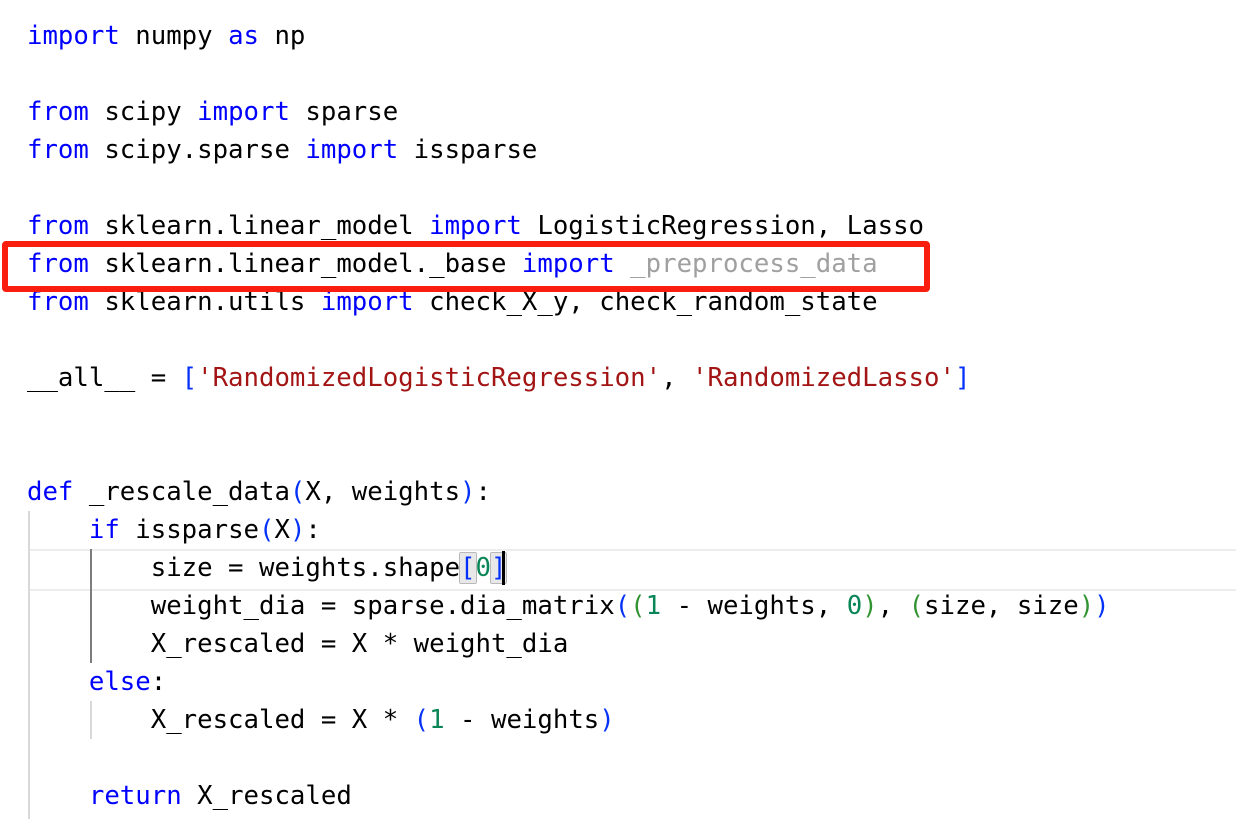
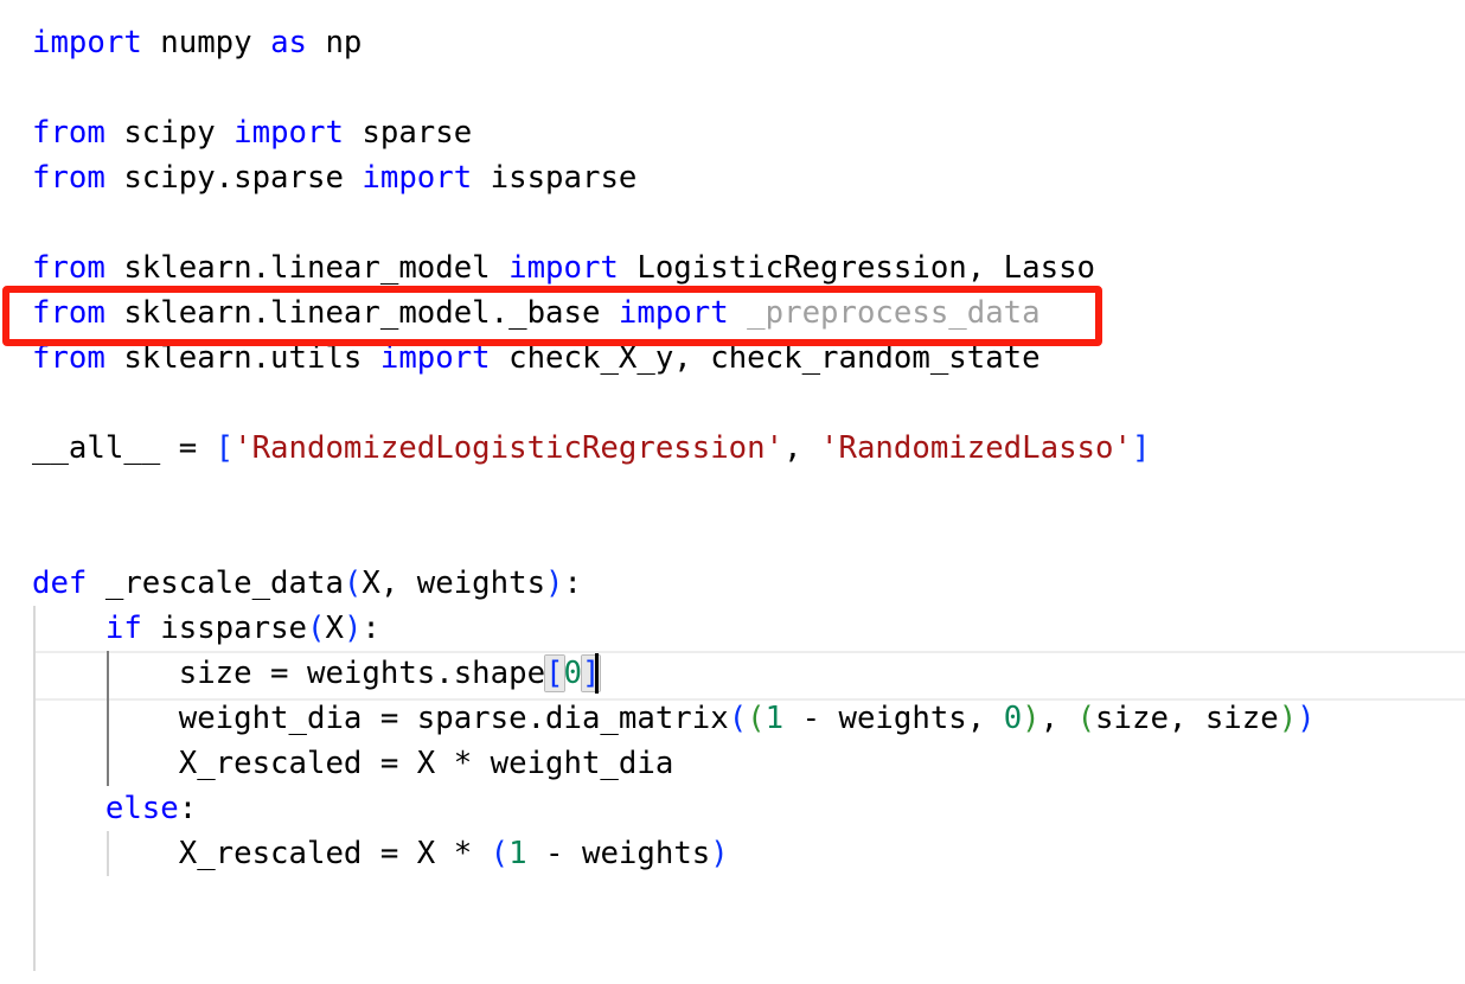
  import numpy as np
  from scipy import sparse
  from scipy.sparse import issparse
  from sklearn.linear_model import LogisticRegression, Lasso
  from sklearn.linear_model._base import _preprocess_data
  from sklearn.utils import check_X_y, check_random_state
  __all__ = ['RandomizedLogisticRegression', 'RandomizedLasso']
  def _rescale_data(X, weights):
  if issparse(X):
  size = weights.shape[0]
  weight_dia = sparse.dia_matrix((1 - weights, 0), (size, size))
  X_rescaled = X * weight_dia
  else:
  X_rescaled = X * (1 - weights)
- return X_rescaled
